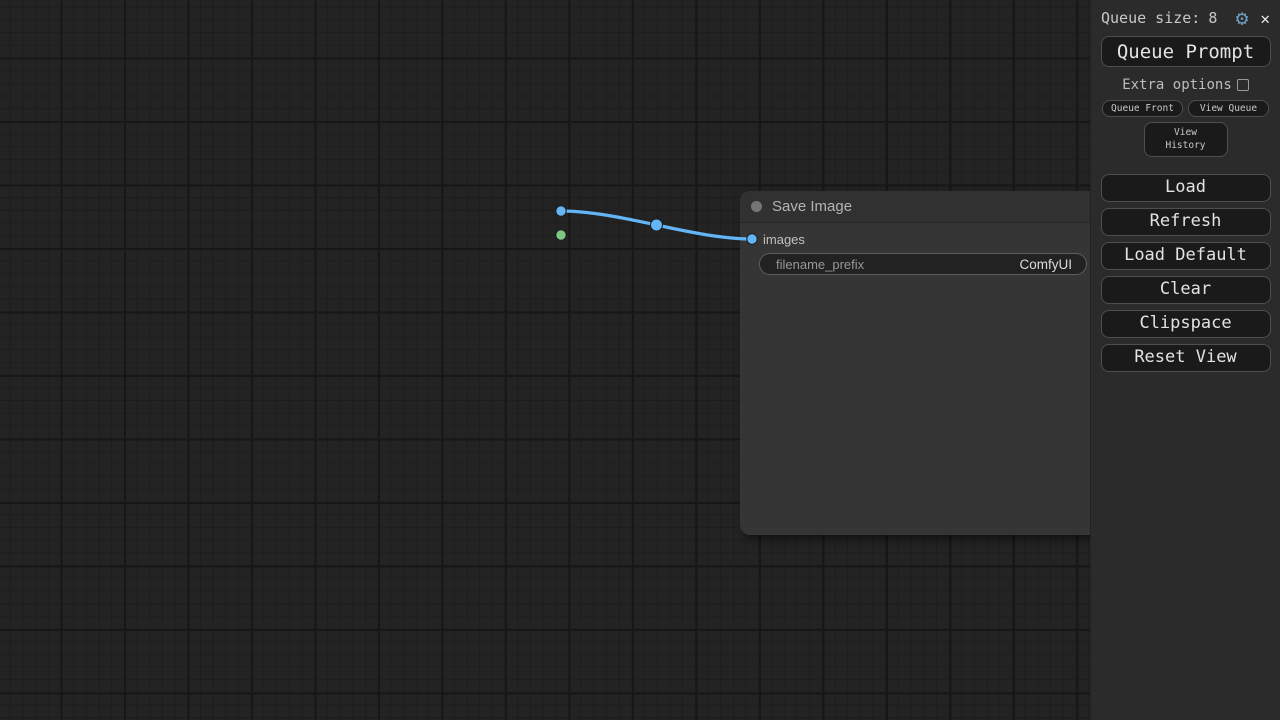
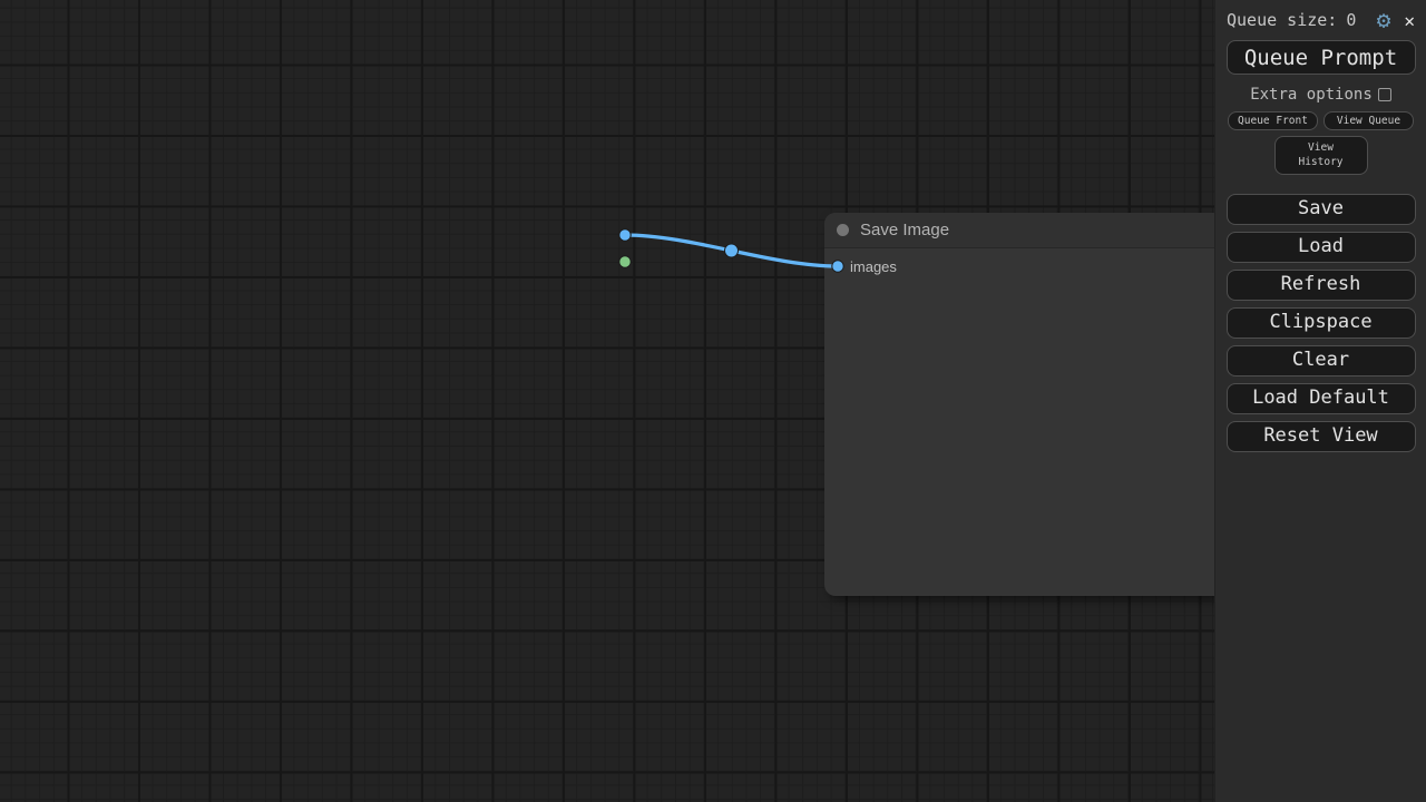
  Save Image
  images
- filename_prefix
- ComfyUI
  Queue size:
- 8
+ 0
  ⚙
  ✕
  Queue Prompt
  Extra options
  Queue Front
  View Queue
  View History
+ Save
  Load
  Refresh
- Load Default
+ Clipspace
  Clear
- Clipspace
+ Load Default
  Reset View
